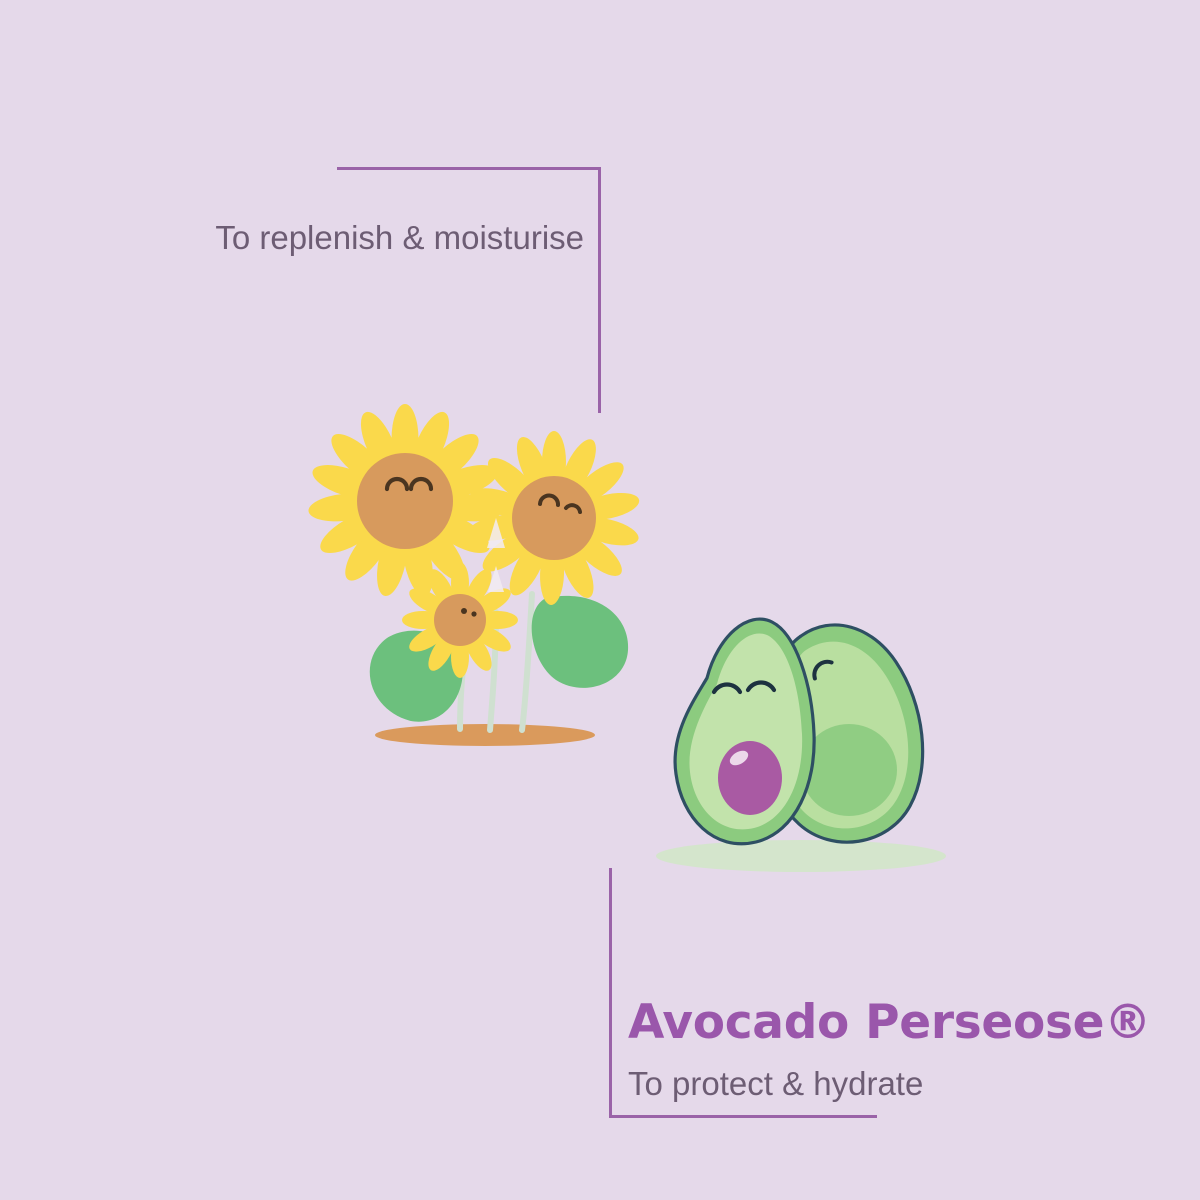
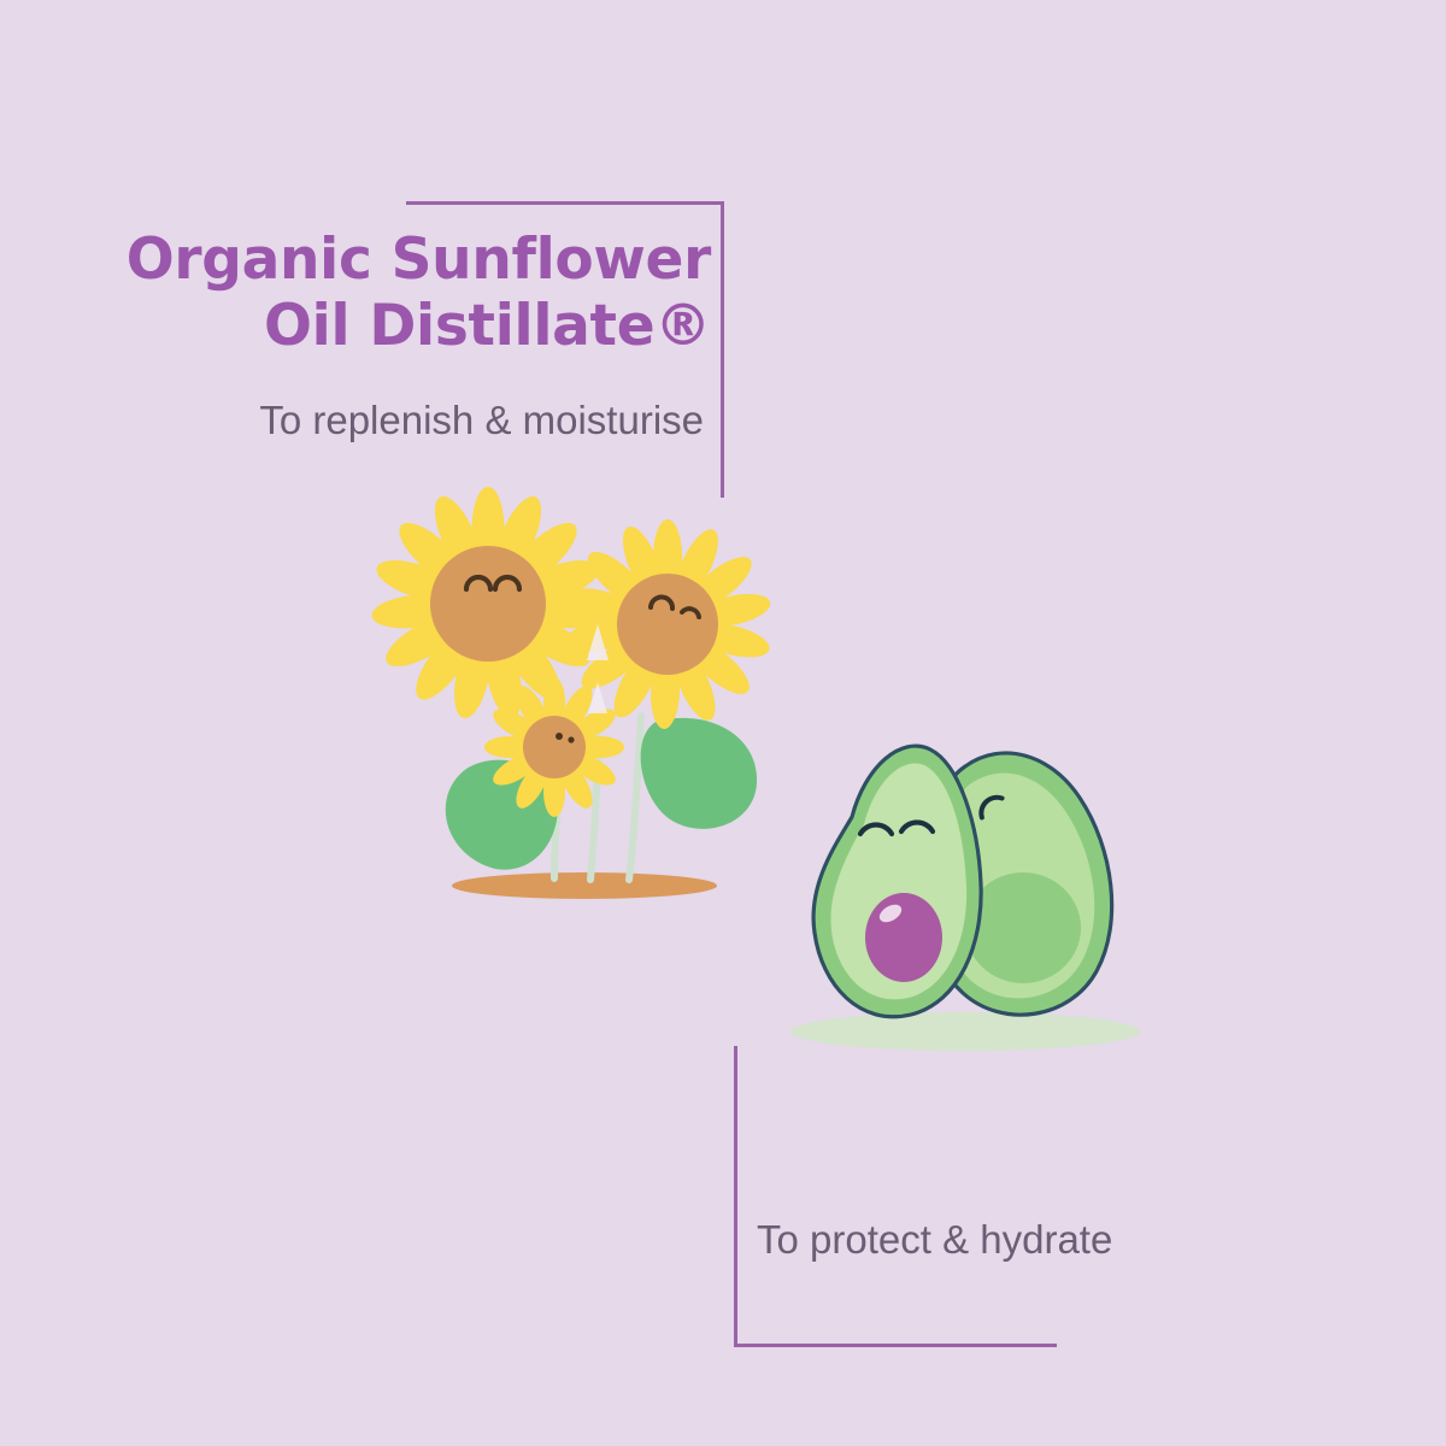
+ Organic Sunflower
+ Oil Distillate®
  To replenish & moisturise
- Avocado Perseose®
  To protect & hydrate
